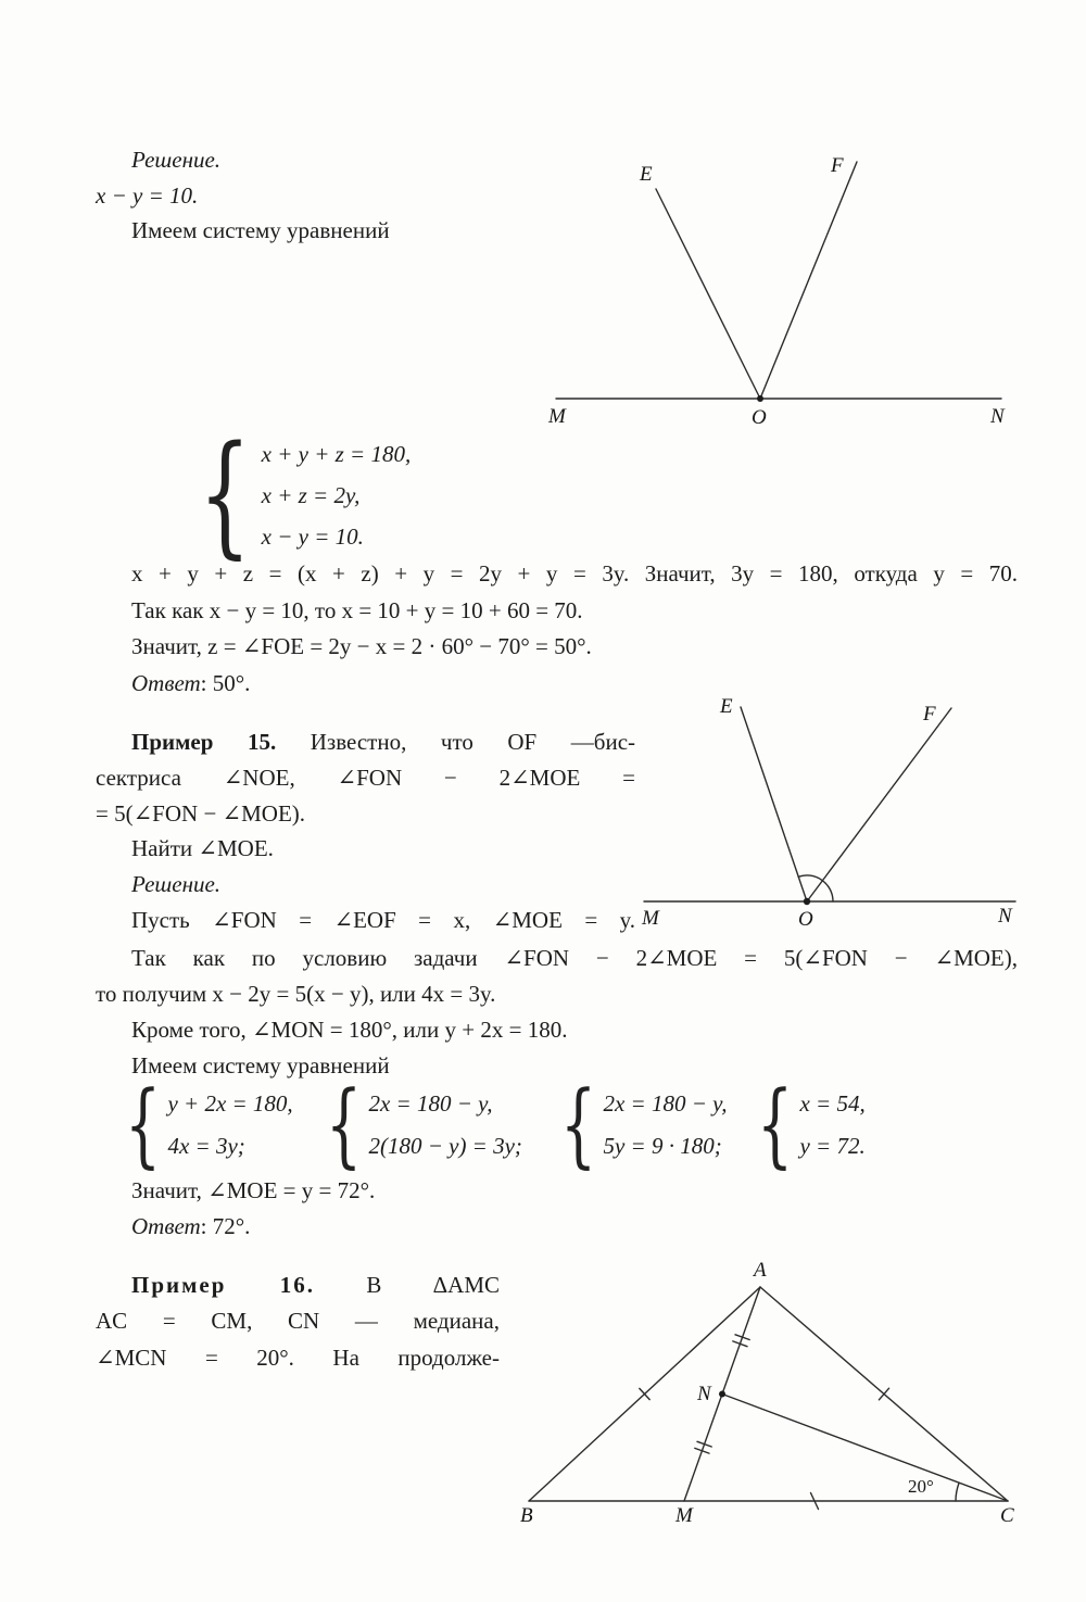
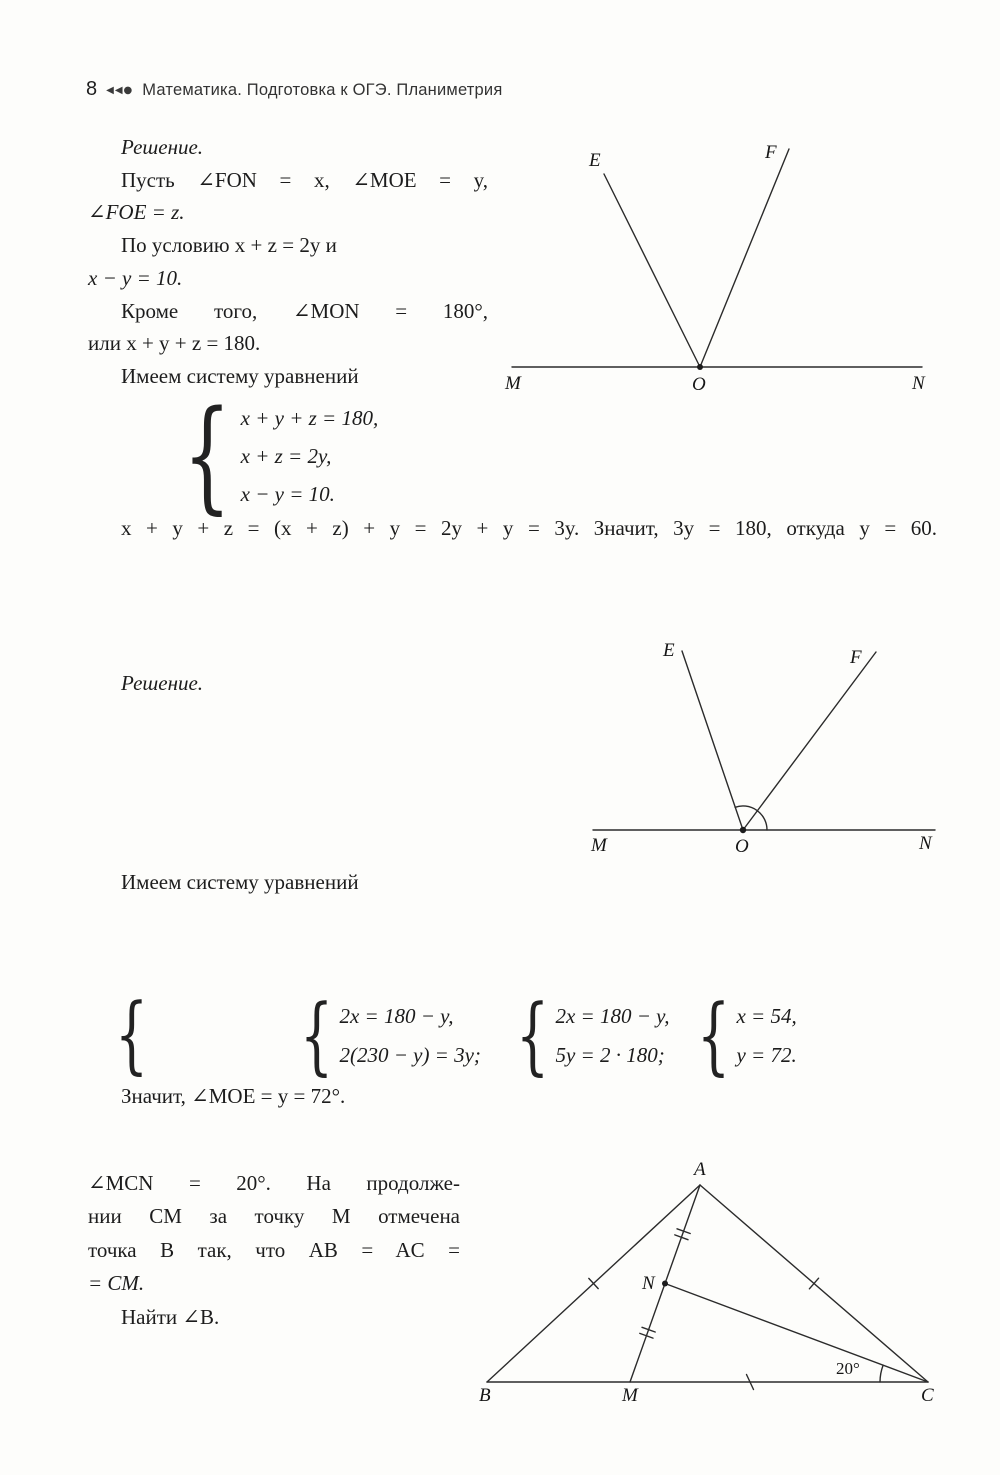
+ 8
+ ◀◀●
+ Математика. Подготовка к ОГЭ. Планиметрия
  Решение.
+ Пусть ∠FON = x, ∠MOE = y,
+ ∠FOE = z.
+ По условию x + z = 2y и
  x − y = 10.
+ Кроме того, ∠MON = 180°,
+ или x + y + z = 180.
  Имеем систему уравнений
  {
  x + y + z = 180,
  x + z = 2y,
  x − y = 10.
- x + y + z = (x + z) + y = 2y + y = 3y. Значит, 3y = 180, откуда y = 70.
+ x + y + z = (x + z) + y = 2y + y = 3y. Значит, 3y = 180, откуда y = 60.
- Так как x − y = 10, то x = 10 + y = 10 + 60 = 70.
- Значит, z = ∠FOE = 2y − x = 2 · 60° − 70° = 50°.
- Ответ: 50°.
- Пример 15. Известно, что OF —бис-
- сектриса ∠NOE, ∠FON − 2∠MOE =
- = 5(∠FON − ∠MOE).
- Найти ∠MOE.
  Решение.
- Пусть ∠FON = ∠EOF = x, ∠MOE = y.
- Так как по условию задачи ∠FON − 2∠MOE = 5(∠FON − ∠MOE),
- то получим x − 2y = 5(x − y), или 4x = 3y.
- Кроме того, ∠MON = 180°, или y + 2x = 180.
  Имеем систему уравнений
  {
- y + 2x = 180,
- 4x = 3y;
  {
  2x = 180 − y,
- 2(180 − y) = 3y;
+ 2(230 − y) = 3y;
  {
  2x = 180 − y,
- 5y = 9 · 180;
+ 5y = 2 · 180;
  {
  x = 54,
  y = 72.
  Значит, ∠MOE = y = 72°.
- Ответ: 72°.
- Пример 16. В ΔAMC
- AC = CM, CN — медиана,
  ∠MCN = 20°. На продолже-
+ нии CM за точку M отмечена
+ точка B так, что AB = AC =
+ = CM.
+ Найти ∠B.
  E
  F
  M
  O
  N
  E
  F
  M
  O
  N
  A
  B
  M
  C
  N
  20°
